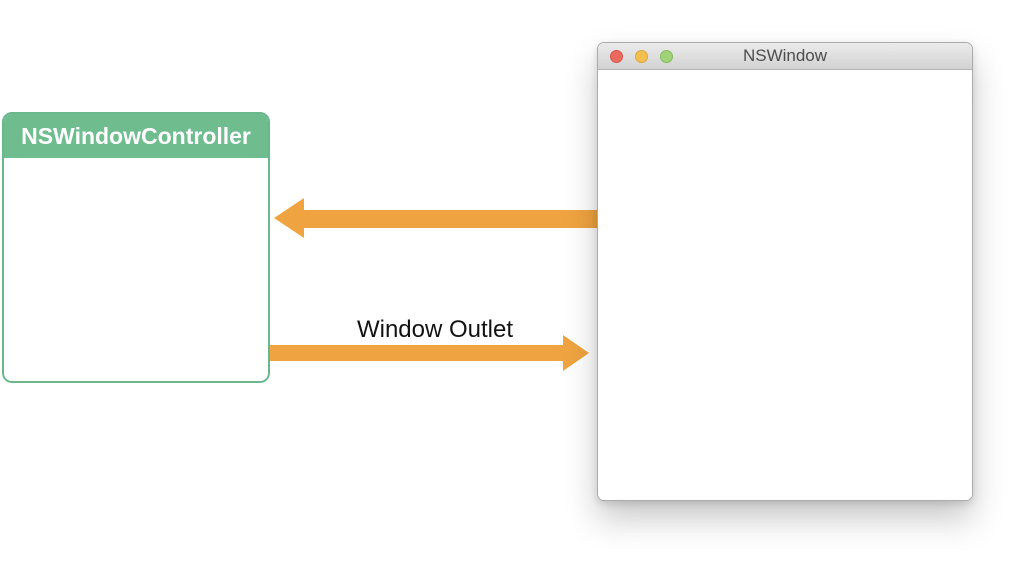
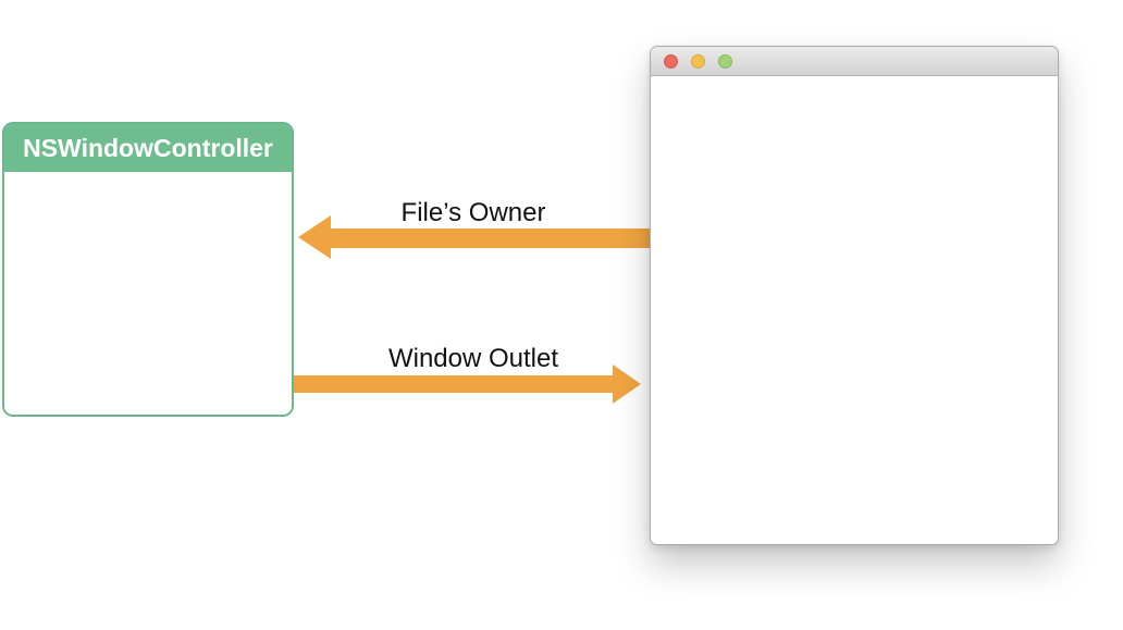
  NSWindowController
+ File’s Owner
  Window Outlet
- NSWindow
